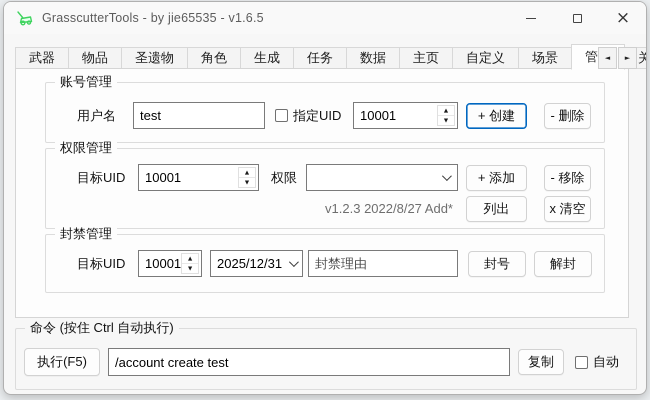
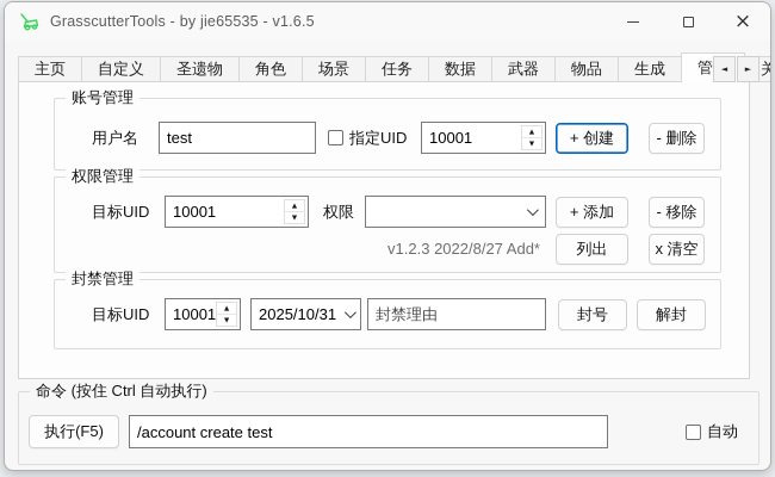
  GrasscutterTools - by jie65535 - v1.6.5
  ×
- 武器
+ 主页
- 物品
+ 自定义
  圣遗物
  角色
- 生成
+ 场景
  任务
  数据
- 主页
+ 武器
- 自定义
+ 物品
- 场景
+ 生成
  ◄
  ►
  账号管理
  用户名
  test
  指定UID
  10001
  + 创建
  - 删除
  权限管理
  目标UID
  10001
  权限
  + 添加
  - 移除
  v1.2.3 2022/8/27 Add*
  列出
  x 清空
  封禁管理
  目标UID
  10001
- 2025/12/31
+ 2025/10/31
  封禁理由
  封号
  解封
  命令 (按住 Ctrl 自动执行)
  执行(F5)
  /account create test
- 复制
  自动
